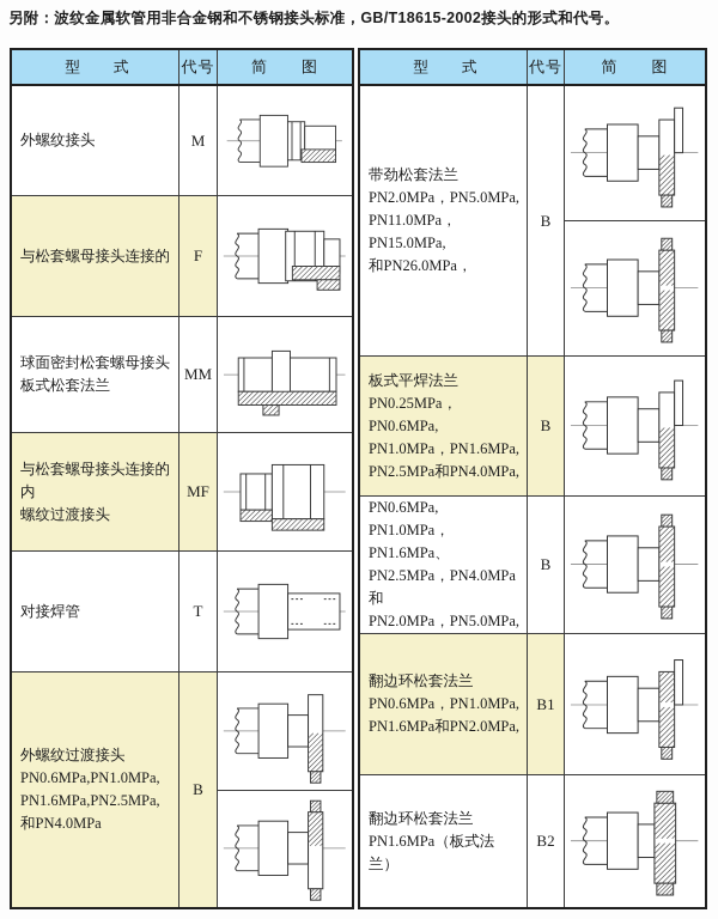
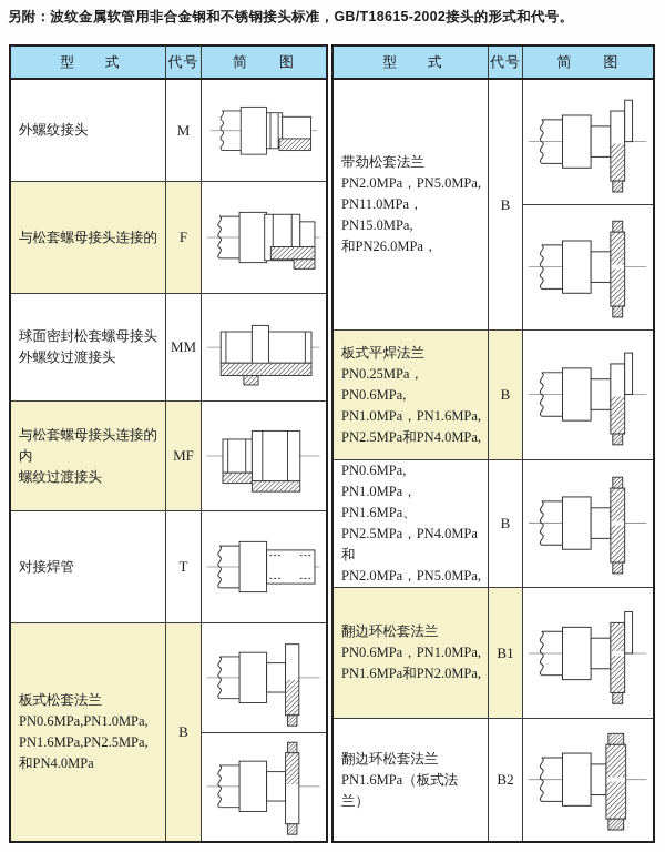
  另附：波纹金属软管用非合金钢和不锈钢接头标准，GB/T18615-2002接头的形式和代号。
  型 式
  代号
  简 图
  外螺纹接头
  M
  与松套螺母接头连接的
  F
  球面密封松套螺母接头
- 板式松套法兰
+ 外螺纹过渡接头
  MM
  与松套螺母接头连接的内
  螺纹过渡接头
  MF
  对接焊管
  T
- 外螺纹过渡接头
+ 板式松套法兰
  PN0.6MPa,PN1.0MPa,
  PN1.6MPa,PN2.5MPa,
  和PN4.0MPa
  B
  型 式
  代号
  简 图
  带劲松套法兰
  PN2.0MPa，PN5.0MPa,
  PN11.0MPa，PN15.0MPa,
  和PN26.0MPa，
  B
  板式平焊法兰
  PN0.25MPa，PN0.6MPa,
  PN1.0MPa，PN1.6MPa,
  PN2.5MPa和PN4.0MPa,
  B
  PN1.0MPa，PN1.6MPa、
  PN2.5MPa，PN4.0MPa和
  PN2.0MPa，PN5.0MPa,
  B
  翻边环松套法兰
  PN0.6MPa，PN1.0MPa,
  PN1.6MPa和PN2.0MPa,
  B1
  翻边环松套法兰
  PN1.6MPa（板式法兰）
  B2
